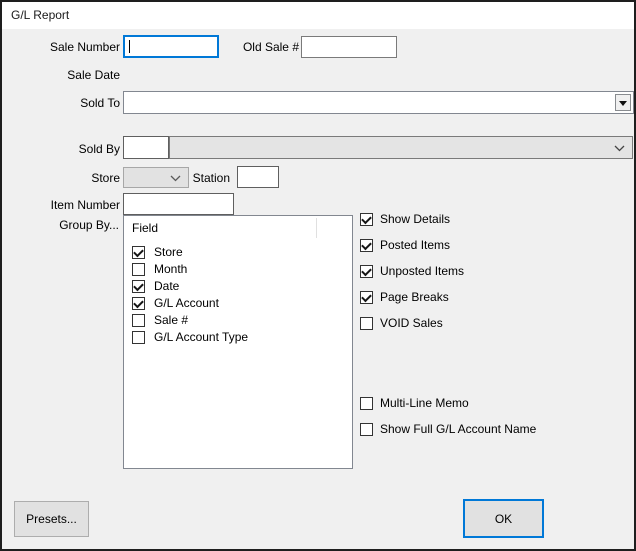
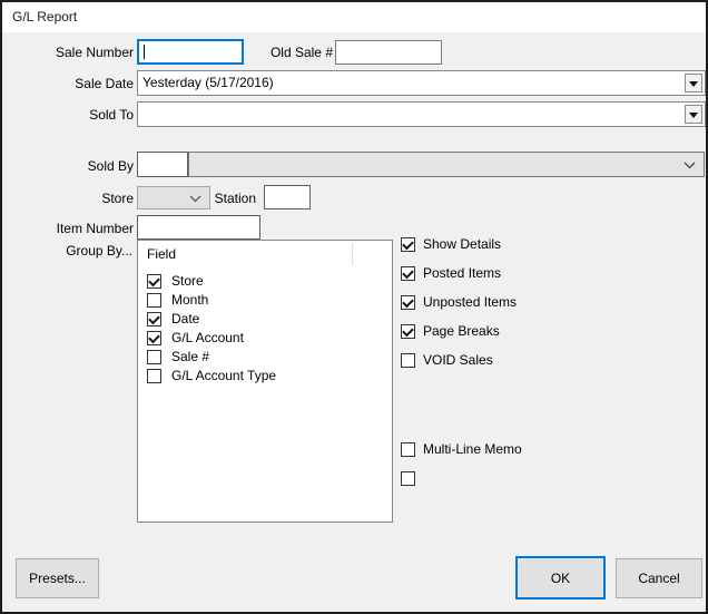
  G/L Report
  Sale Number
  Old Sale #
  Sale Date
+ Yesterday (5/17/2016)
  Sold To
  Sold By
  Store
  Station
  Item Number
  Group By...
  Field
  Store
  Month
  Date
  G/L Account
  Sale #
  G/L Account Type
  Show Details
  Posted Items
  Unposted Items
  Page Breaks
  VOID Sales
  Multi-Line Memo
- Show Full G/L Account Name
  Presets...
  OK
+ Cancel
